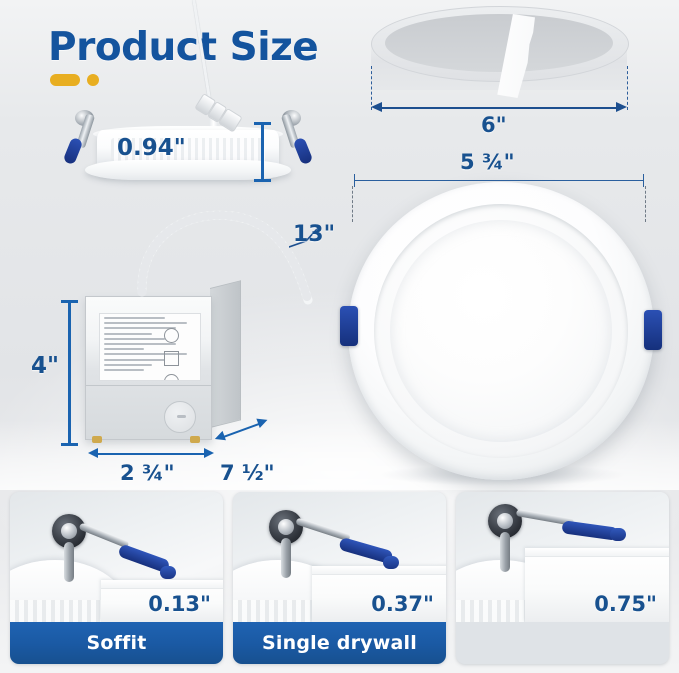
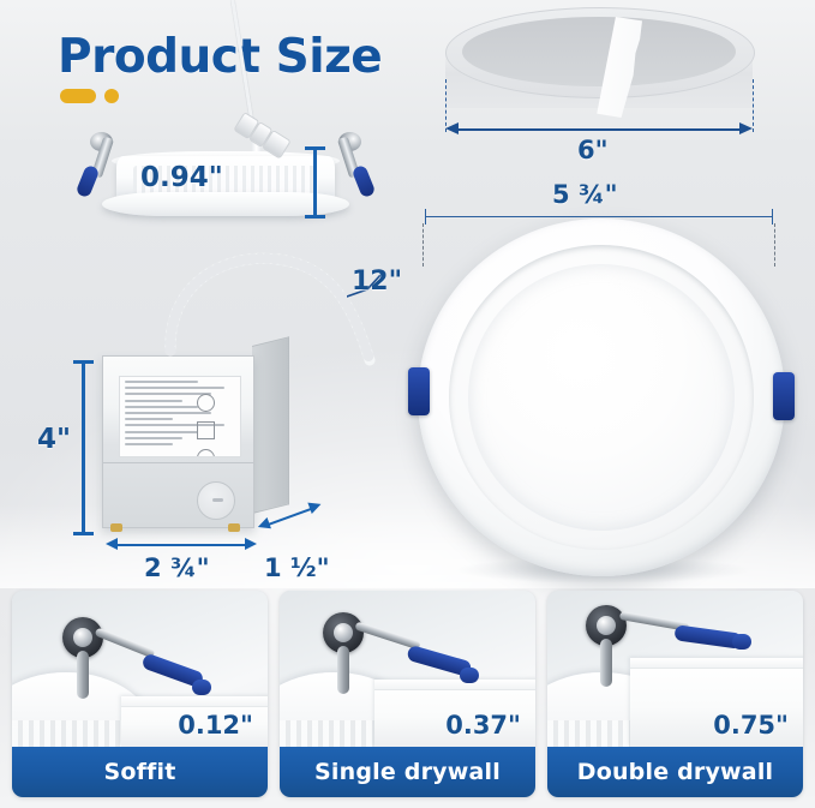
  Product Size
  6"
  5 ¾"
  0.94"
  4"
  2 ¾"
- 7 ½"
+ 1 ½"
- 13"
+ 12"
- 0.13"
+ 0.12"
  Soffit
  0.37"
  Single drywall
  0.75"
+ Double drywall
